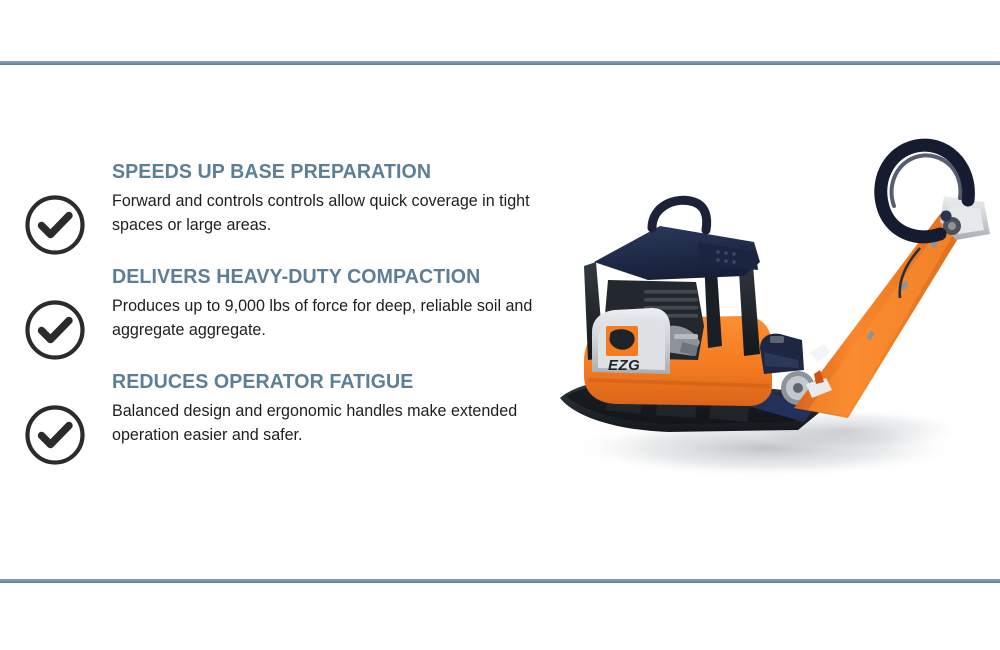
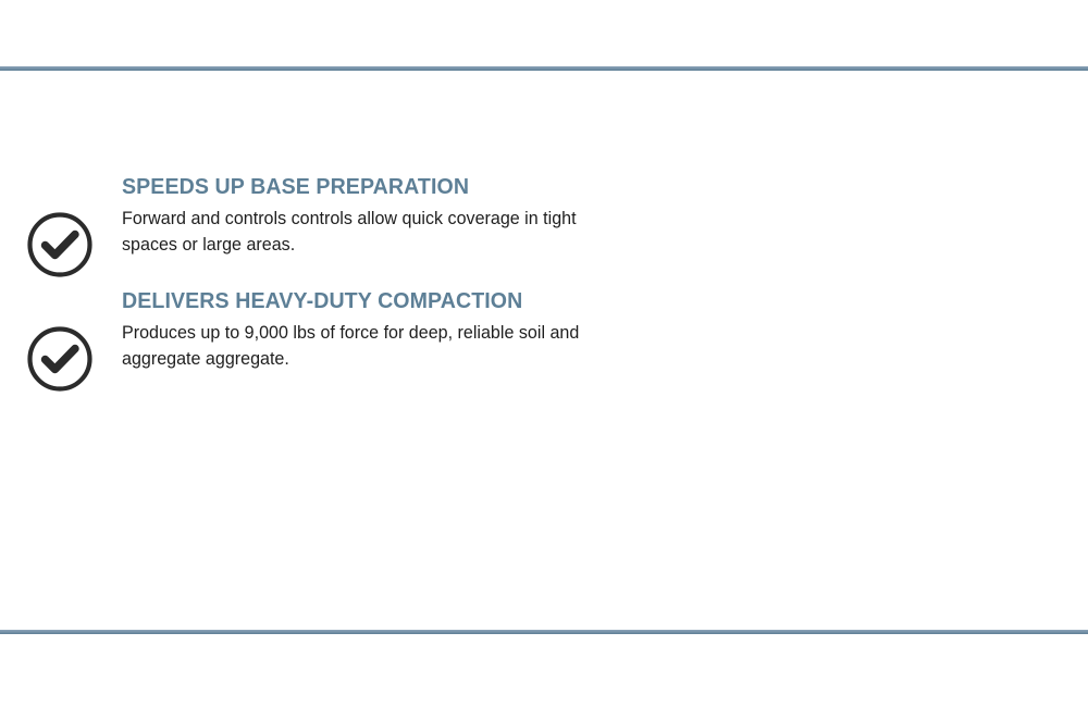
  SPEEDS UP BASE PREPARATION
  Forward and controls controls allow quick coverage in tight spaces or large areas.
  DELIVERS HEAVY-DUTY COMPACTION
  Produces up to 9,000 lbs of force for deep, reliable soil and aggregate aggregate.
- REDUCES OPERATOR FATIGUE
- Balanced design and ergonomic handles make extended operation easier and safer.
- EZG
